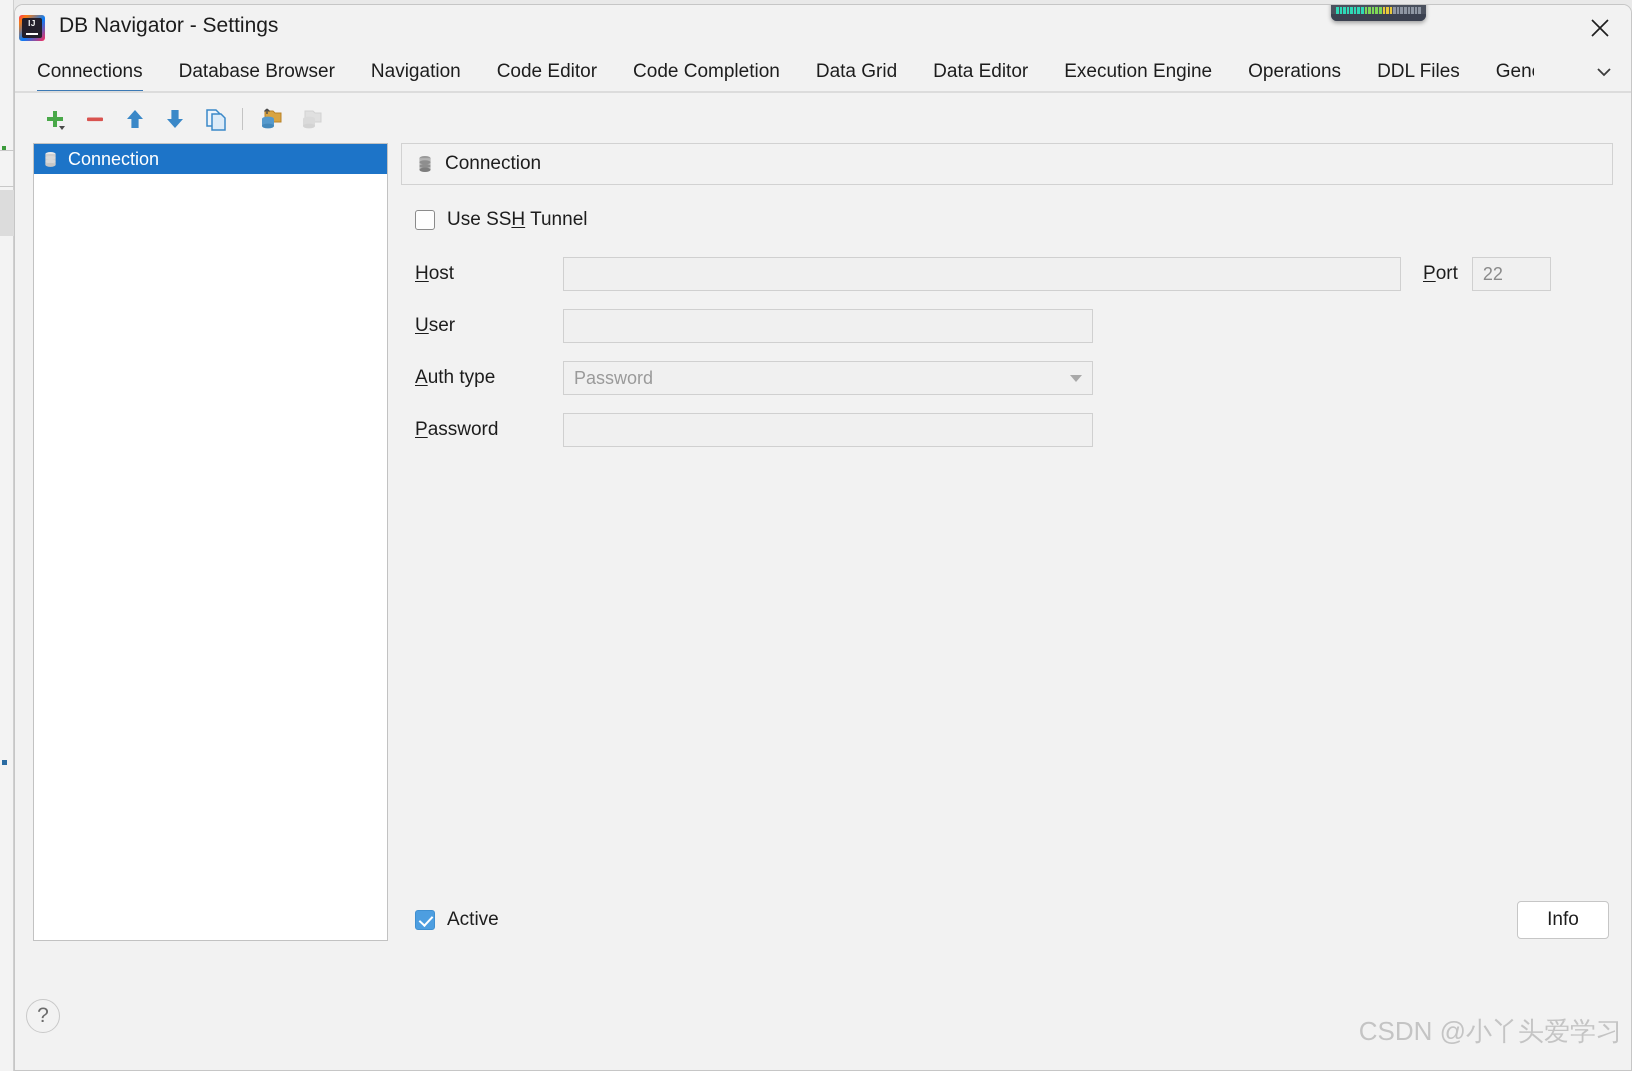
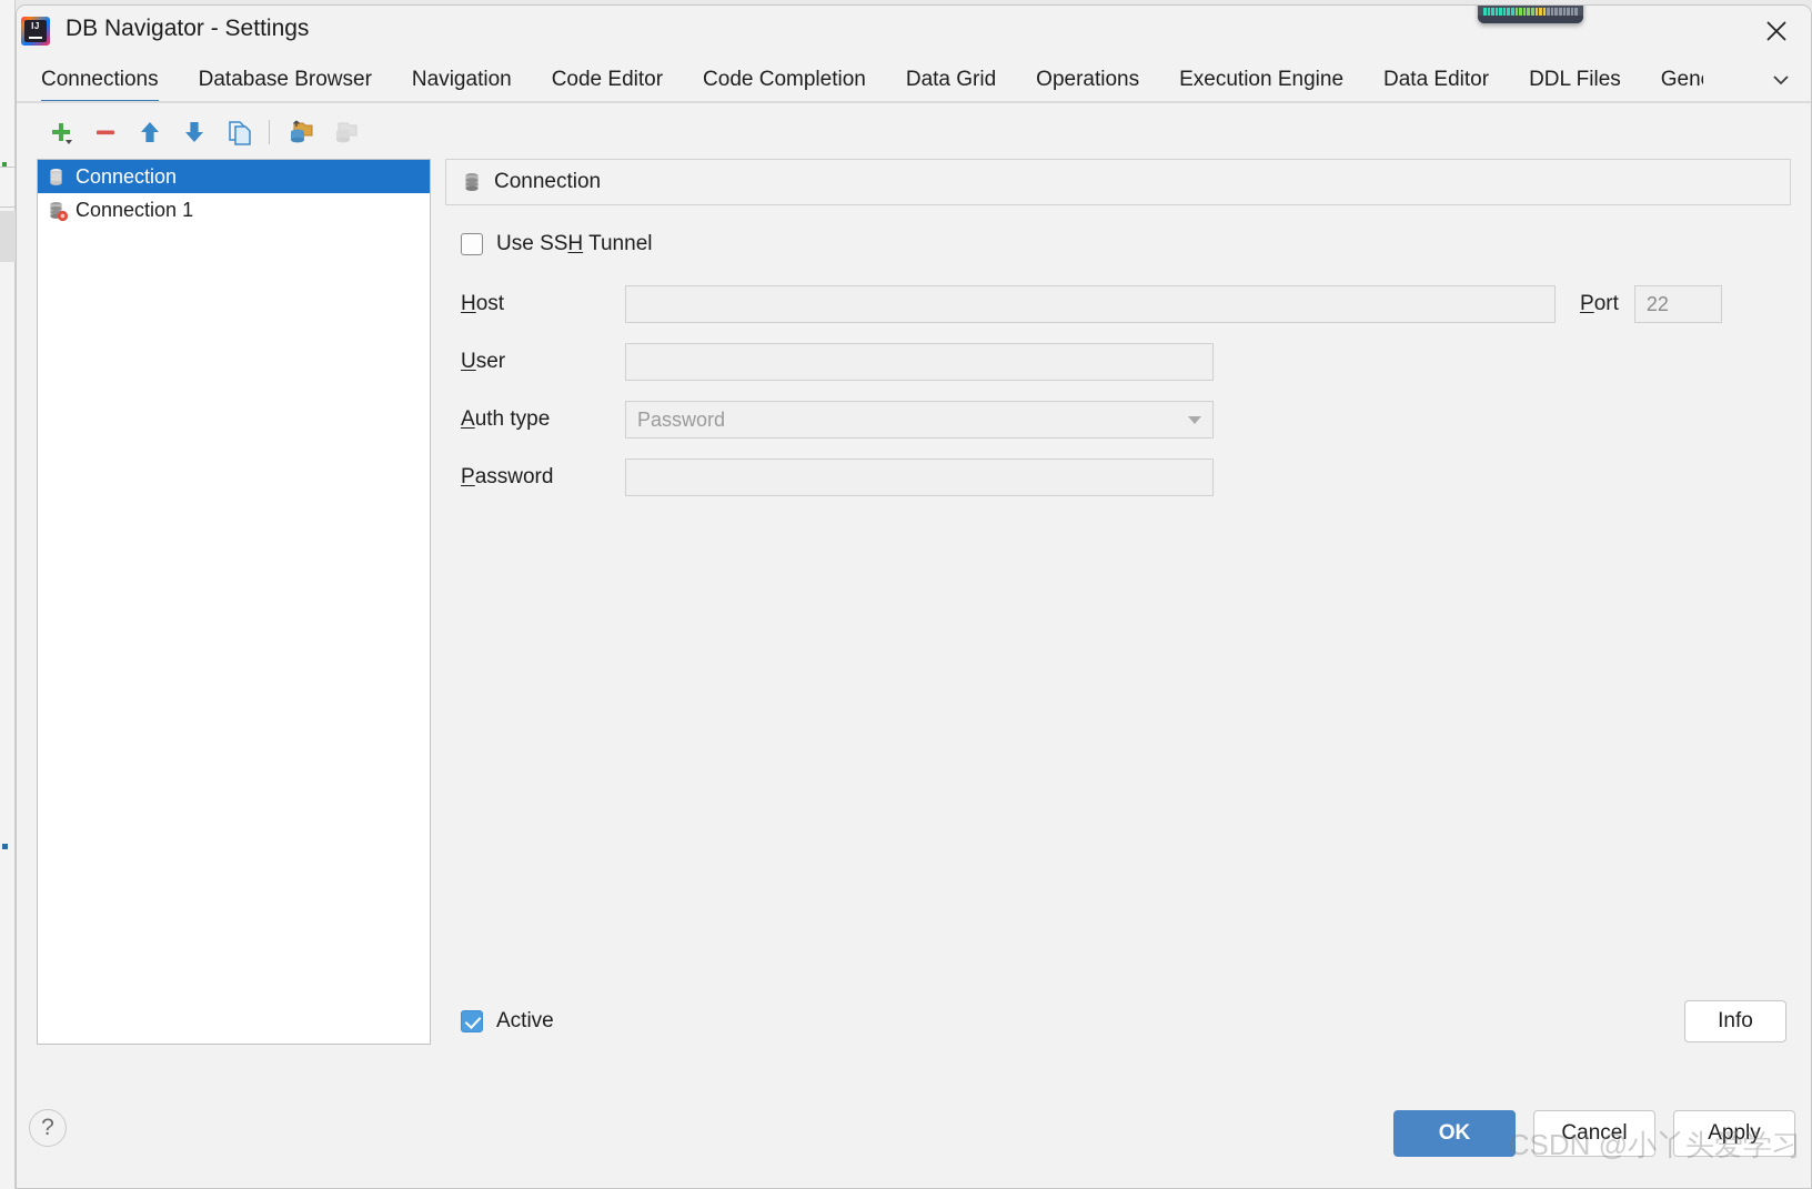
  IJ
  DB Navigator - Settings
  Connections
  Database Browser
  Navigation
  Code Editor
  Code Completion
  Data Grid
- Data Editor
+ Operations
  Execution Engine
- Operations
+ Data Editor
  DDL Files
  Gen
  Connection
+ Connection 1
  Connection
  Use SSH Tunnel
  Host
  Port
  22
  User
  Auth type
  Password
  Password
  Active
  Info
  ?
+ OK
+ Cancel
+ Apply
  CSDN @小丫头爱学习
